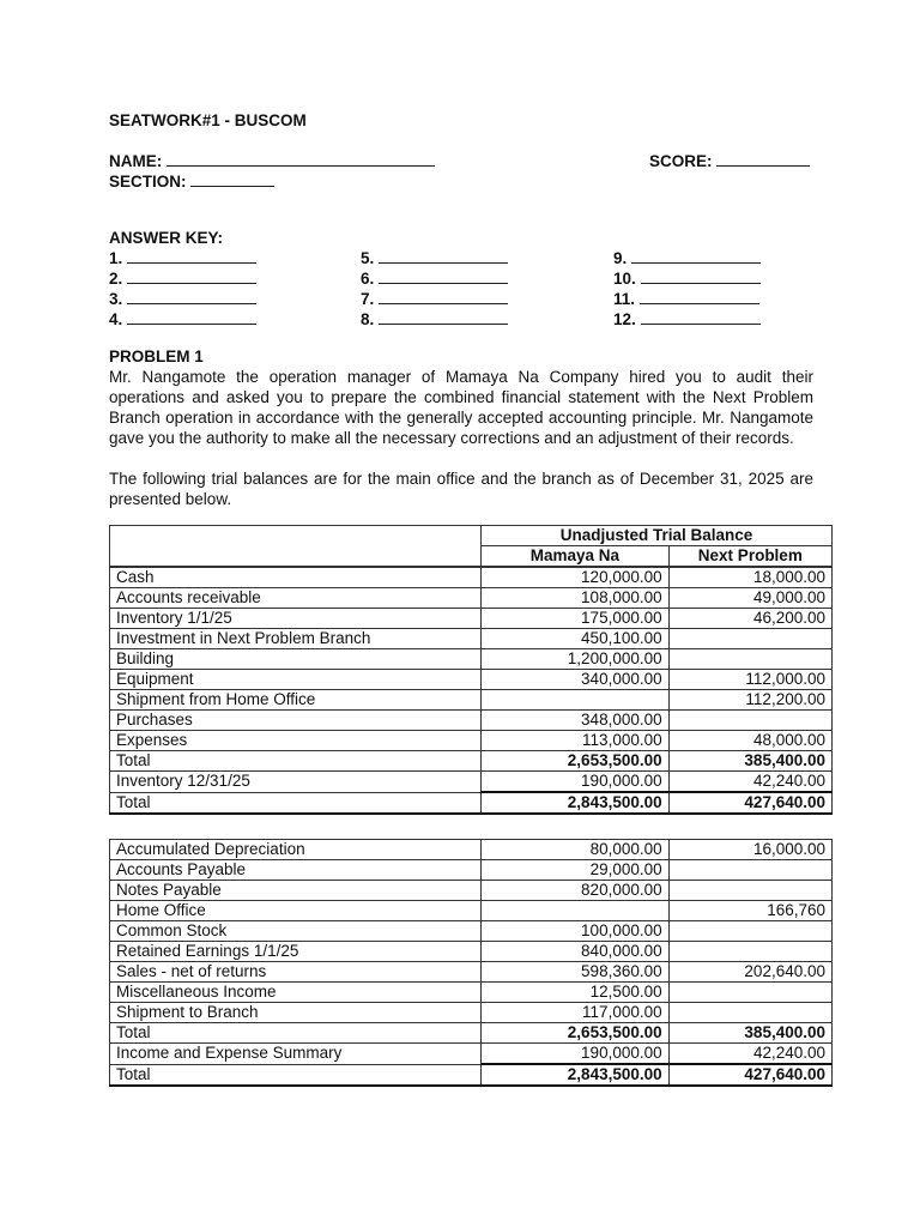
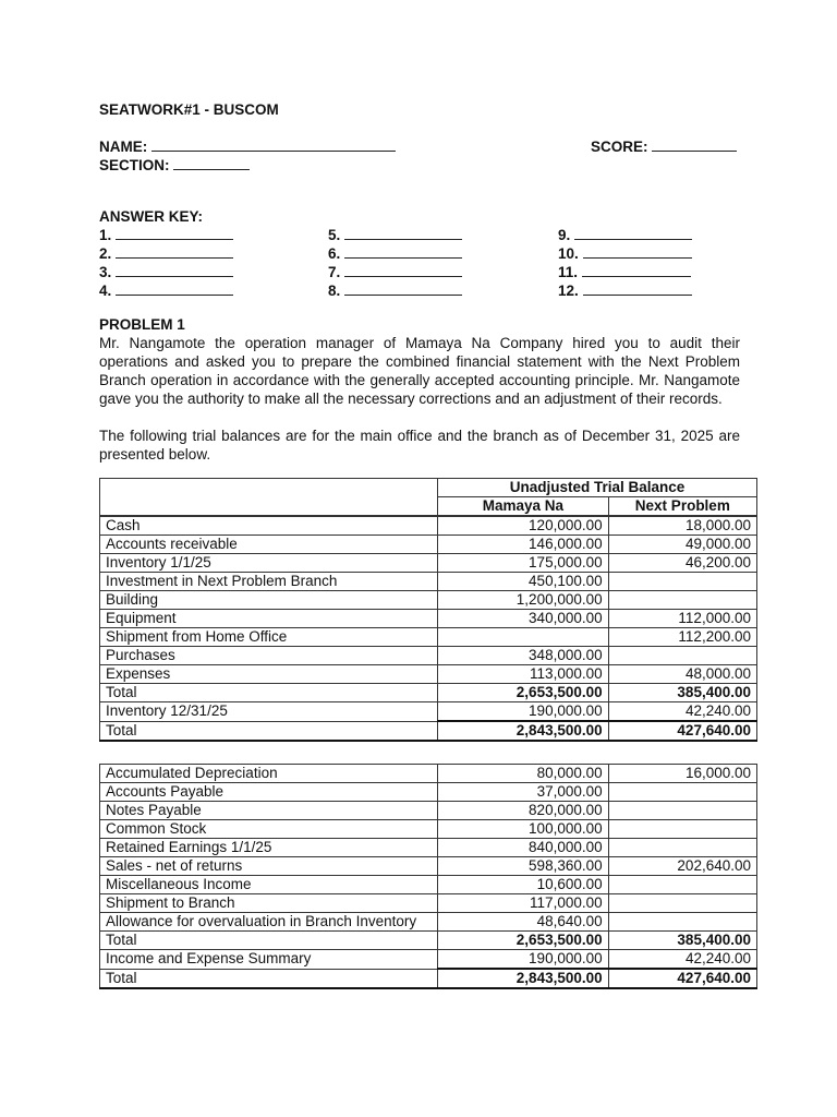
  SEATWORK#1 - BUSCOM
  NAME:
  SCORE:
  SECTION:
  ANSWER KEY:
  1.
  2.
  3.
  4.
  5.
  6.
  7.
  8.
  9.
  10.
  11.
  12.
  PROBLEM 1
  Mr. Nangamote the operation manager of Mamaya Na Company hired you to audit their operations and asked you to prepare the combined financial statement with the Next Problem Branch operation in accordance with the generally accepted accounting principle. Mr. Nangamote gave you the authority to make all the necessary corrections and an adjustment of their records.
  The following trial balances are for the main office and the branch as of December 31, 2025 are presented below.
  	Unadjusted Trial Balance
  Mamaya Na	Next Problem
  Cash	120,000.00	18,000.00
- Accounts receivable	108,000.00	49,000.00
+ Accounts receivable	146,000.00	49,000.00
  Inventory 1/1/25	175,000.00	46,200.00
  Investment in Next Problem Branch	450,100.00
  Building	1,200,000.00
  Equipment	340,000.00	112,000.00
  Shipment from Home Office		112,200.00
  Purchases	348,000.00
  Expenses	113,000.00	48,000.00
  Total	2,653,500.00	385,400.00
  Inventory 12/31/25	190,000.00	42,240.00
  Total	2,843,500.00	427,640.00
  Accumulated Depreciation	80,000.00	16,000.00
- Accounts Payable	29,000.00
+ Accounts Payable	37,000.00
  Notes Payable	820,000.00
- Home Office		166,760
  Common Stock	100,000.00
  Retained Earnings 1/1/25	840,000.00
  Sales - net of returns	598,360.00	202,640.00
- Miscellaneous Income	12,500.00
+ Miscellaneous Income	10,600.00
  Shipment to Branch	117,000.00
+ Allowance for overvaluation in Branch Inventory	48,640.00
  Total	2,653,500.00	385,400.00
  Income and Expense Summary	190,000.00	42,240.00
  Total	2,843,500.00	427,640.00
